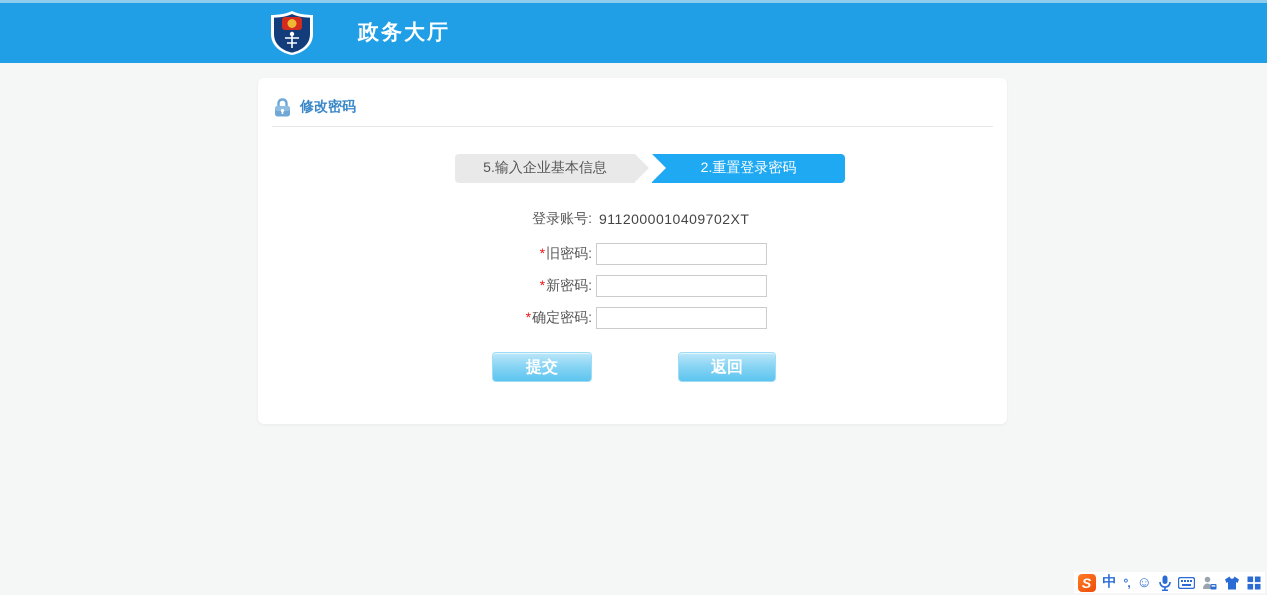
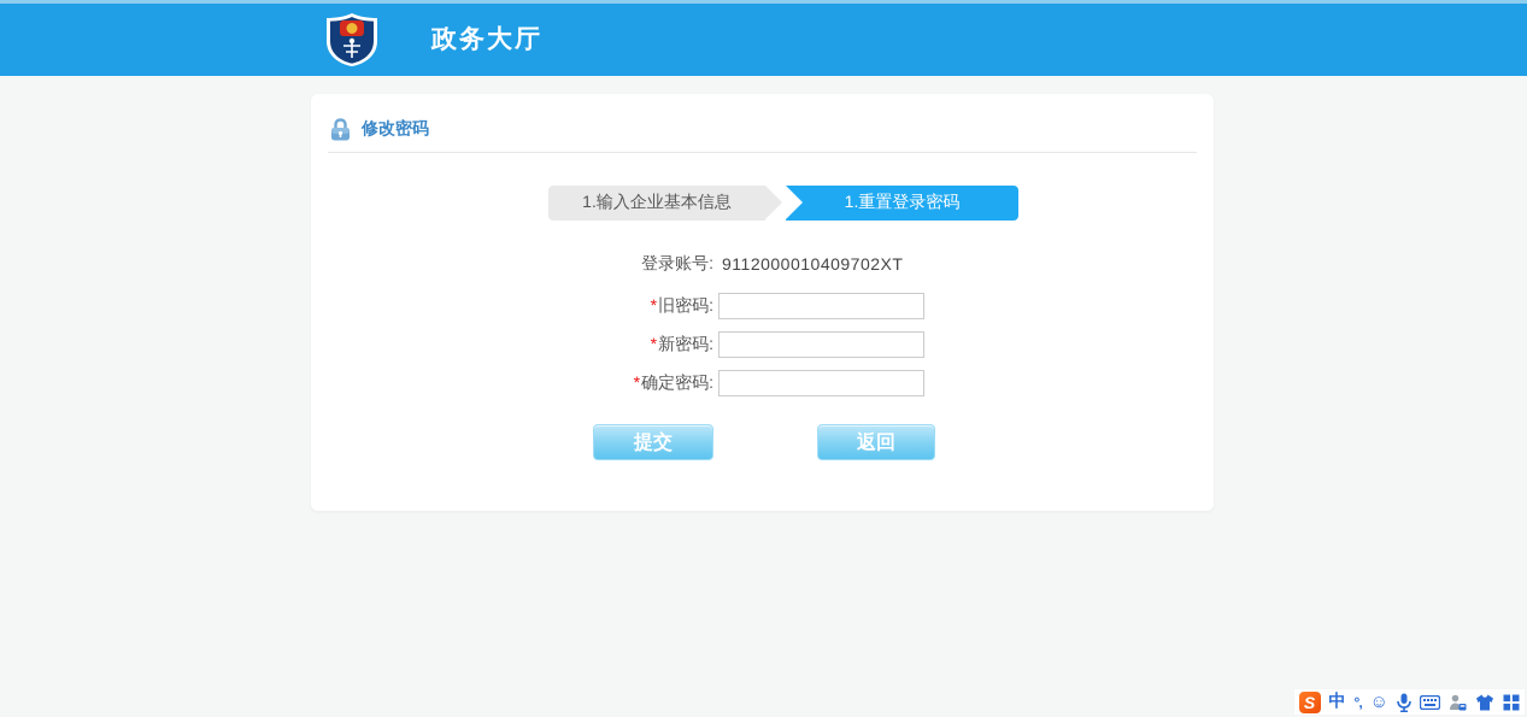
  政务大厅
  修改密码
- 5.输入企业基本信息
+ 1.输入企业基本信息
- 2.重置登录密码
+ 1.重置登录密码
  登录账号:
  9112000010409702XT
  *旧密码:
  *新密码:
  *确定密码:
  提交
  返回
  S
  中
  °,
  ☺
